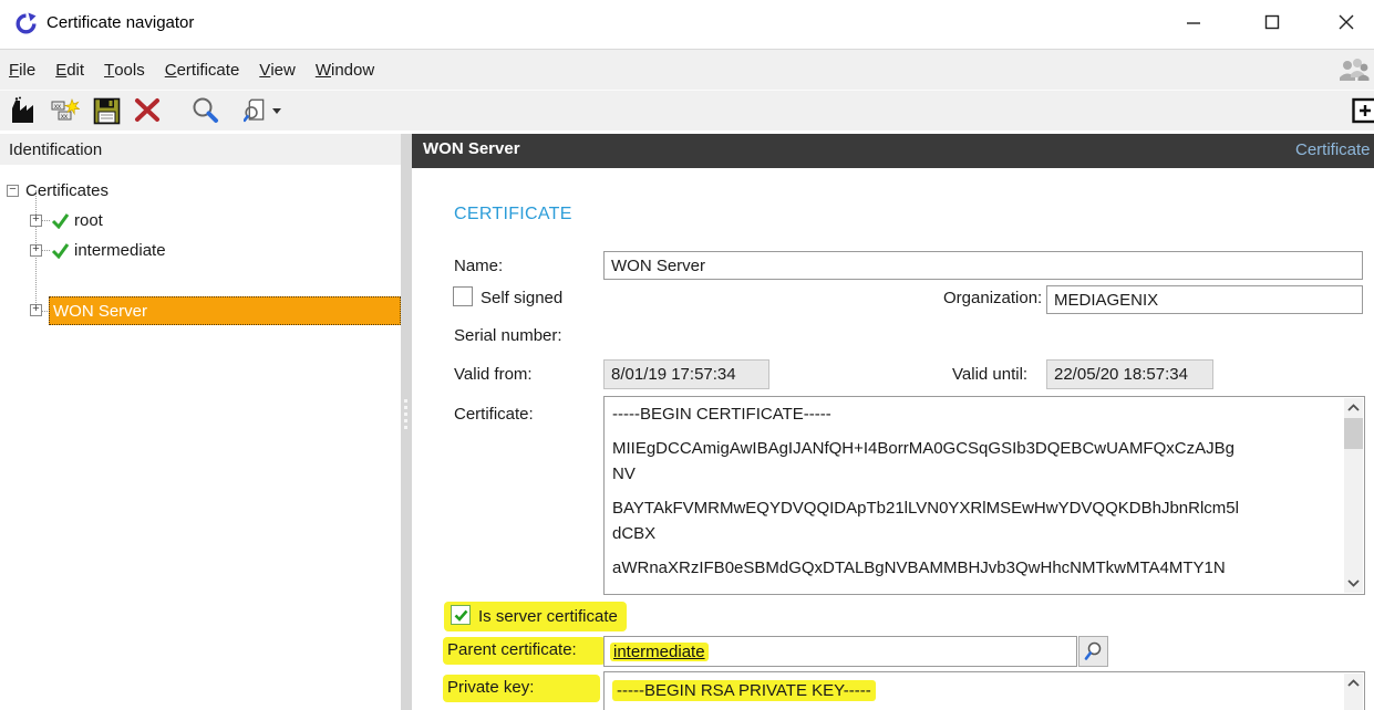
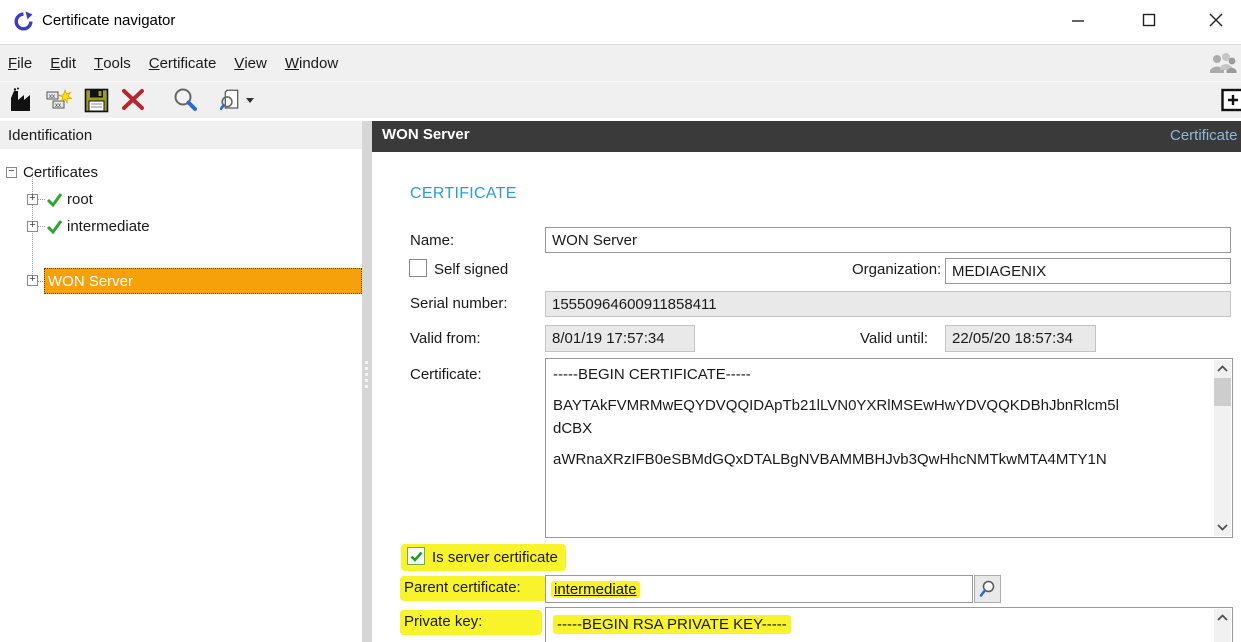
  Certificate navigator
  F
  ile
  E
  dit
  T
  ools
  C
  ertificate
  V
  iew
  W
  indow
  Identification
  Certificates
  root
  intermediate
  WON Server
  WON Server
  Certificate
  CERTIFICATE
  Name:
  WON Server
  Self signed
  Organization:
  MEDIAGENIX
  Serial number:
+ 15550964600911858411
  Valid from:
  8/01/19 17:57:34
  Valid until:
  22/05/20 18:57:34
  Certificate:
  -----BEGIN CERTIFICATE-----
- MIIEgDCCAmigAwIBAgIJANfQH+I4BorrMA0GCSqGSIb3DQEBCwUAMFQxCzAJBg
- NV
  BAYTAkFVMRMwEQYDVQQIDApTb21lLVN0YXRlMSEwHwYDVQQKDBhJbnRlcm5l
  dCBX
  aWRnaXRzIFB0eSBMdGQxDTALBgNVBAMMBHJvb3QwHhcNMTkwMTA4MTY1N
  Is server certificate
  Parent certificate:
  intermediate
  Private key:
  -----BEGIN RSA PRIVATE KEY-----
